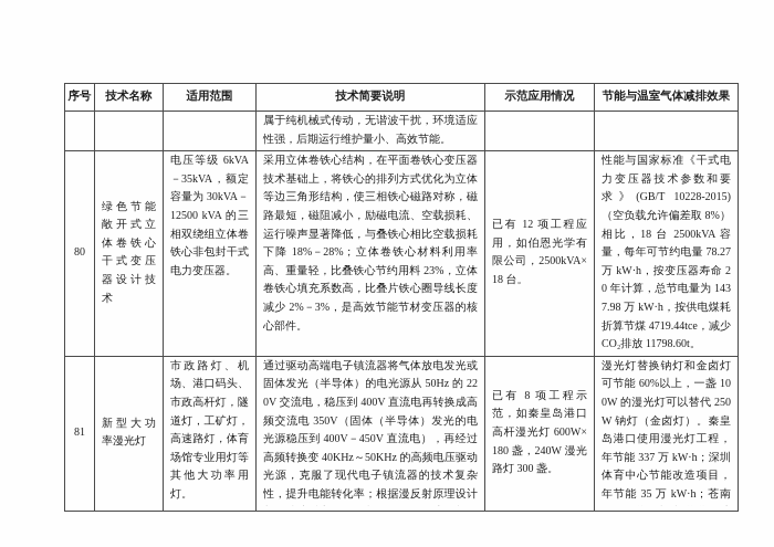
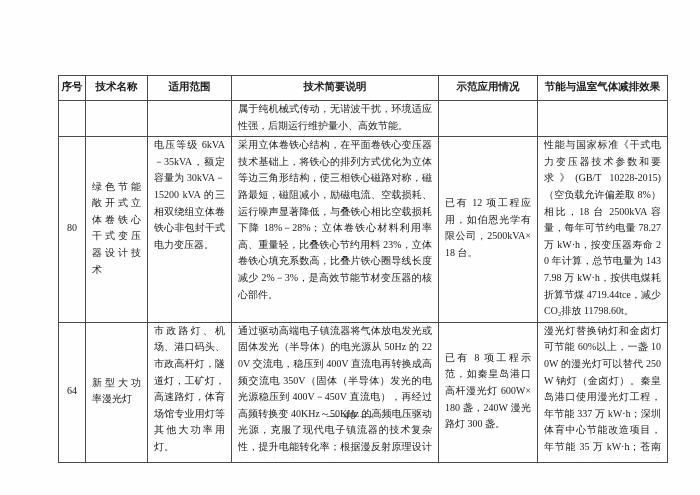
  序号	技术名称	适用范围	技术简要说明	示范应用情况	节能与温室气体减排效果
  			属于纯机械式传动，无谐波干扰，环境适应性强，后期运行维护量小、高效节能。
- 80	绿色节能敞开式立体卷铁心干式变压器设计技术	电压等级 6kVA－35kVA，额定容量为 30kVA－12500 kVA 的三相双绕组立体卷铁心非包封干式电力变压器。	采用立体卷铁心结构，在平面卷铁心变压器技术基础上，将铁心的排列方式优化为立体等边三角形结构，使三相铁心磁路对称，磁路最短，磁阻减小，励磁电流、空载损耗、运行噪声显著降低，与叠铁心相比空载损耗下降 18%－28%；立体卷铁心材料利用率高、重量轻，比叠铁心节约用料 23%，立体卷铁心填充系数高，比叠片铁心圈导线长度减少 2%－3%，是高效节能节材变压器的核心部件。	已有 12 项工程应用，如伯恩光学有限公司，2500kVA×18 台。	性能与国家标准《干式电力变压器技术参数和要求》(GB/T 10228-2015)（空负载允许偏差取 8%）相比，18 台 2500kVA 容量，每年可节约电量 78.27 万 kW·h，按变压器寿命 20 年计算，总节电量为 1437.98 万 kW·h，按供电煤耗折算节煤 4719.44tce，减少 CO₂排放 11798.60t。
+ 80	绿色节能敞开式立体卷铁心干式变压器设计技术	电压等级 6kVA－35kVA，额定容量为 30kVA－15200 kVA 的三相双绕组立体卷铁心非包封干式电力变压器。	采用立体卷铁心结构，在平面卷铁心变压器技术基础上，将铁心的排列方式优化为立体等边三角形结构，使三相铁心磁路对称，磁路最短，磁阻减小，励磁电流、空载损耗、运行噪声显著降低，与叠铁心相比空载损耗下降 18%－28%；立体卷铁心材料利用率高、重量轻，比叠铁心节约用料 23%，立体卷铁心填充系数高，比叠片铁心圈导线长度减少 2%－3%，是高效节能节材变压器的核心部件。	已有 12 项工程应用，如伯恩光学有限公司，2500kVA×18 台。	性能与国家标准《干式电力变压器技术参数和要求》(GB/T 10228-2015)（空负载允许偏差取 8%）相比，18 台 2500kVA 容量，每年可节约电量 78.27 万 kW·h，按变压器寿命 20 年计算，总节电量为 1437.98 万 kW·h，按供电煤耗折算节煤 4719.44tce，减少 CO₂排放 11798.60t。
- 81	新型大功率漫光灯	市政路灯、机场、港口码头、市政高杆灯，隧道灯，工矿灯，高速路灯，体育场馆专业用灯等其他大功率用灯。	通过驱动高端电子镇流器将气体放电发光或固体发光（半导体）的电光源从 50Hz 的 220V 交流电，稳压到 400V 直流电再转换成高频交流电 350V（固体（半导体）发光的电光源稳压到 400V－450V 直流电），再经过高频转换变 40KHz～50KHz 的高频电压驱动光源，克服了现代电子镇流器的技术复杂性，提升电能转化率；根据漫反射原理设计	已有 8 项工程示范，如秦皇岛港口高杆漫光灯 600W×180 盏，240W 漫光路灯 300 盏。	漫光灯替换钠灯和金卤灯可节能 60%以上，一盏 100W 的漫光灯可以替代 250W 钠灯（金卤灯）。秦皇岛港口使用漫光灯工程，年节能 337 万 kW·h；深圳体育中心节能改造项目，年节能 35 万 kW·h；苍南
+ 64	新型大功率漫光灯	市政路灯、机场、港口码头、市政高杆灯，隧道灯，工矿灯，高速路灯，体育场馆专业用灯等其他大功率用灯。	通过驱动高端电子镇流器将气体放电发光或固体发光（半导体）的电光源从 50Hz 的 220V 交流电，稳压到 400V 直流电再转换成高频交流电 350V（固体（半导体）发光的电光源稳压到 400V－450V 直流电），再经过高频转换变 40KHz～50KHz 的高频电压驱动光源，克服了现代电子镇流器的技术复杂性，提升电能转化率；根据漫反射原理设计	已有 8 项工程示范，如秦皇岛港口高杆漫光灯 600W×180 盏，240W 漫光路灯 300 盏。	漫光灯替换钠灯和金卤灯可节能 60%以上，一盏 100W 的漫光灯可以替代 250W 钠灯（金卤灯）。秦皇岛港口使用漫光灯工程，年节能 337 万 kW·h；深圳体育中心节能改造项目，年节能 35 万 kW·h；苍南
+ — 40 —
